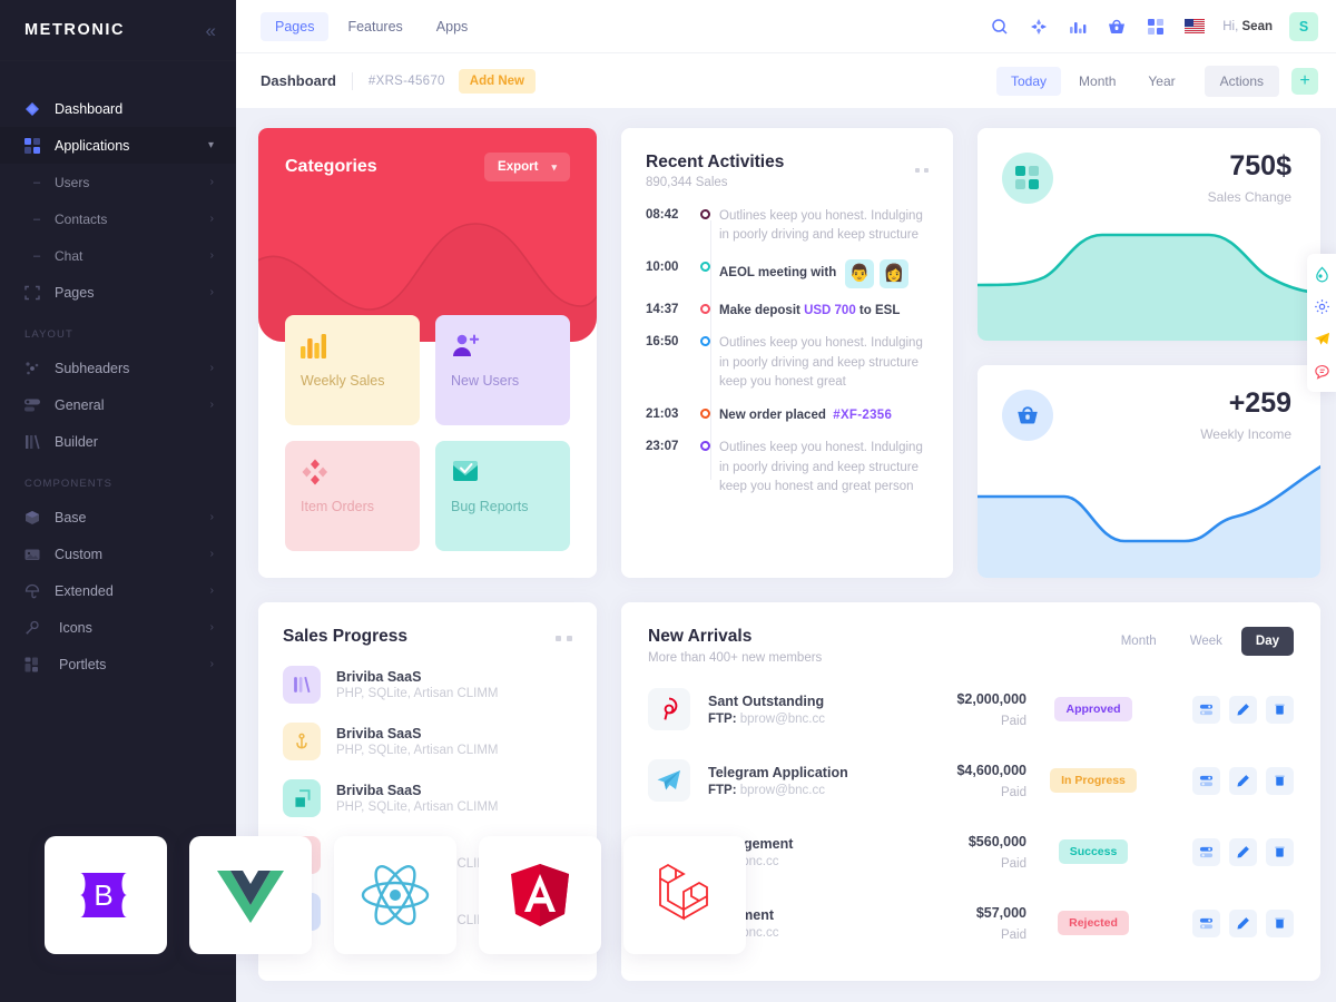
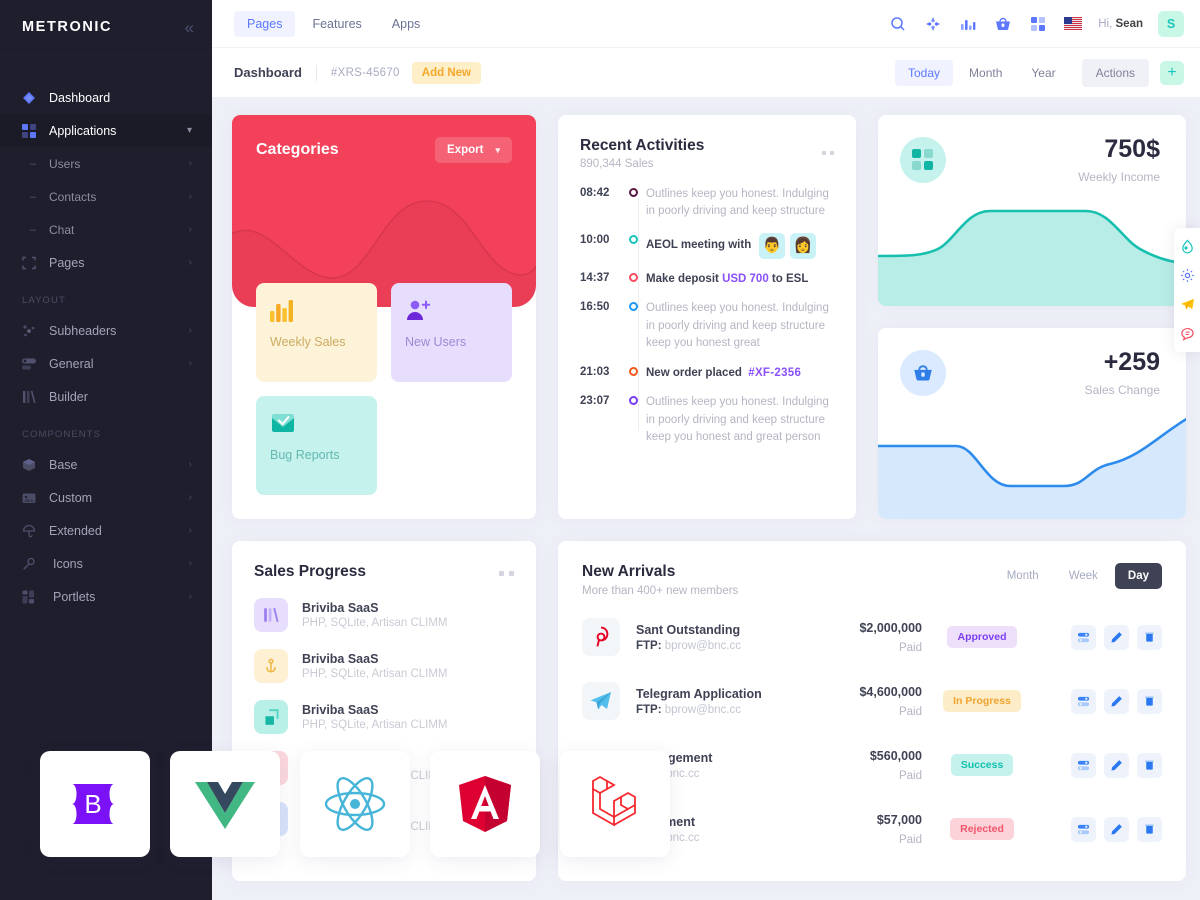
  METRONIC
  «
  Dashboard
  Applications
  ▾
  –
  Users
  ›
  –
  Contacts
  ›
  –
  Chat
  ›
  Pages
  ›
  LAYOUT
  Subheaders
  ›
  General
  ›
  Builder
  COMPONENTS
  Base
  ›
  Custom
  ›
  Extended
  ›
  Icons
  ›
  Portlets
  ›
  Pages
  Features
  Apps
  Hi, Sean
  S
  Dashboard
  #XRS-45670
  Add New
  Today
  Month
  Year
  Actions
  +
  Categories
  Export
  ▾
  Weekly Sales
  New Users
- Item Orders
  Bug Reports
  Recent Activities
  890,344 Sales
  08:42
  Outlines keep you honest. Indulging in poorly driving and keep structure
  10:00
  AEOL meeting with
  👨
  👩
  14:37
  Make deposit USD 700 to ESL
  16:50
  Outlines keep you honest. Indulging in poorly driving and keep structure keep you honest great
  21:03
  New order placed #XF-2356
  23:07
  Outlines keep you honest. Indulging in poorly driving and keep structure keep you honest and great person
  750$
- Sales Change
+ Weekly Income
  +259
- Weekly Income
+ Sales Change
  Sales Progress
  Briviba SaaS
  PHP, SQLite, Artisan CLIMM
  Briviba SaaS
  PHP, SQLite, Artisan CLIMM
  Briviba SaaS
  PHP, SQLite, Artisan CLIMM
  New Arrivals
  More than 400+ new members
  Month
  Week
  Day
  Sant Outstanding
  FTP: bprow@bnc.cc
  $2,000,000
  Paid
  Approved
  Telegram Application
  FTP: bprow@bnc.cc
  $4,600,000
  Paid
  In Progress
  $560,000
  Paid
  Success
  $57,000
  Paid
  Rejected
  B
